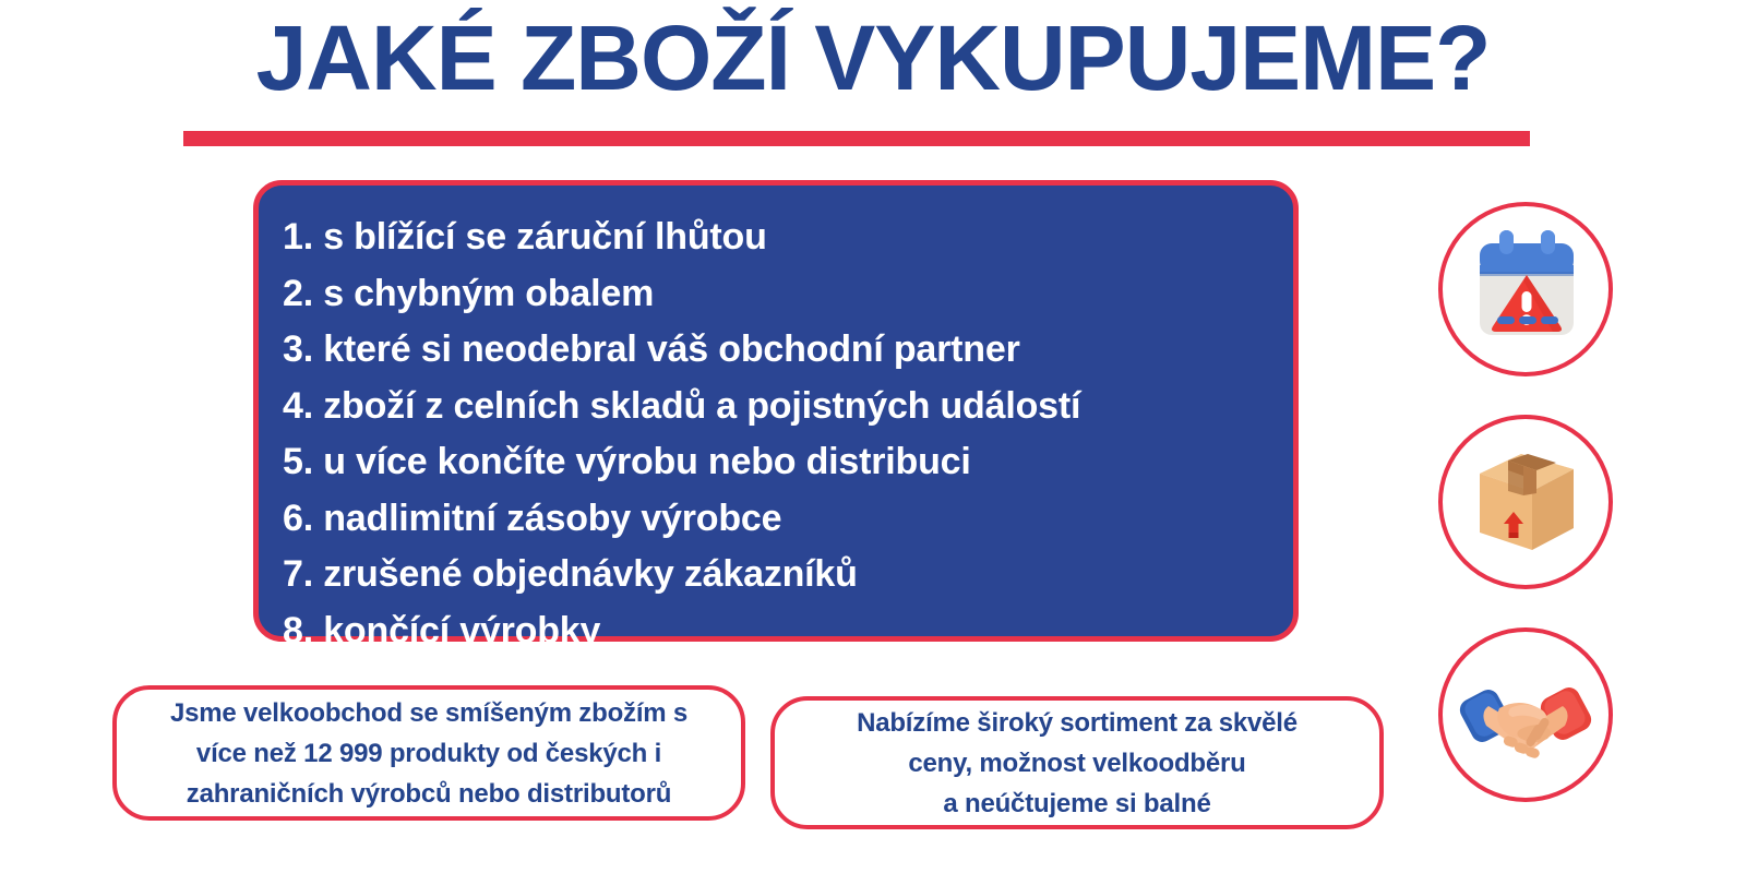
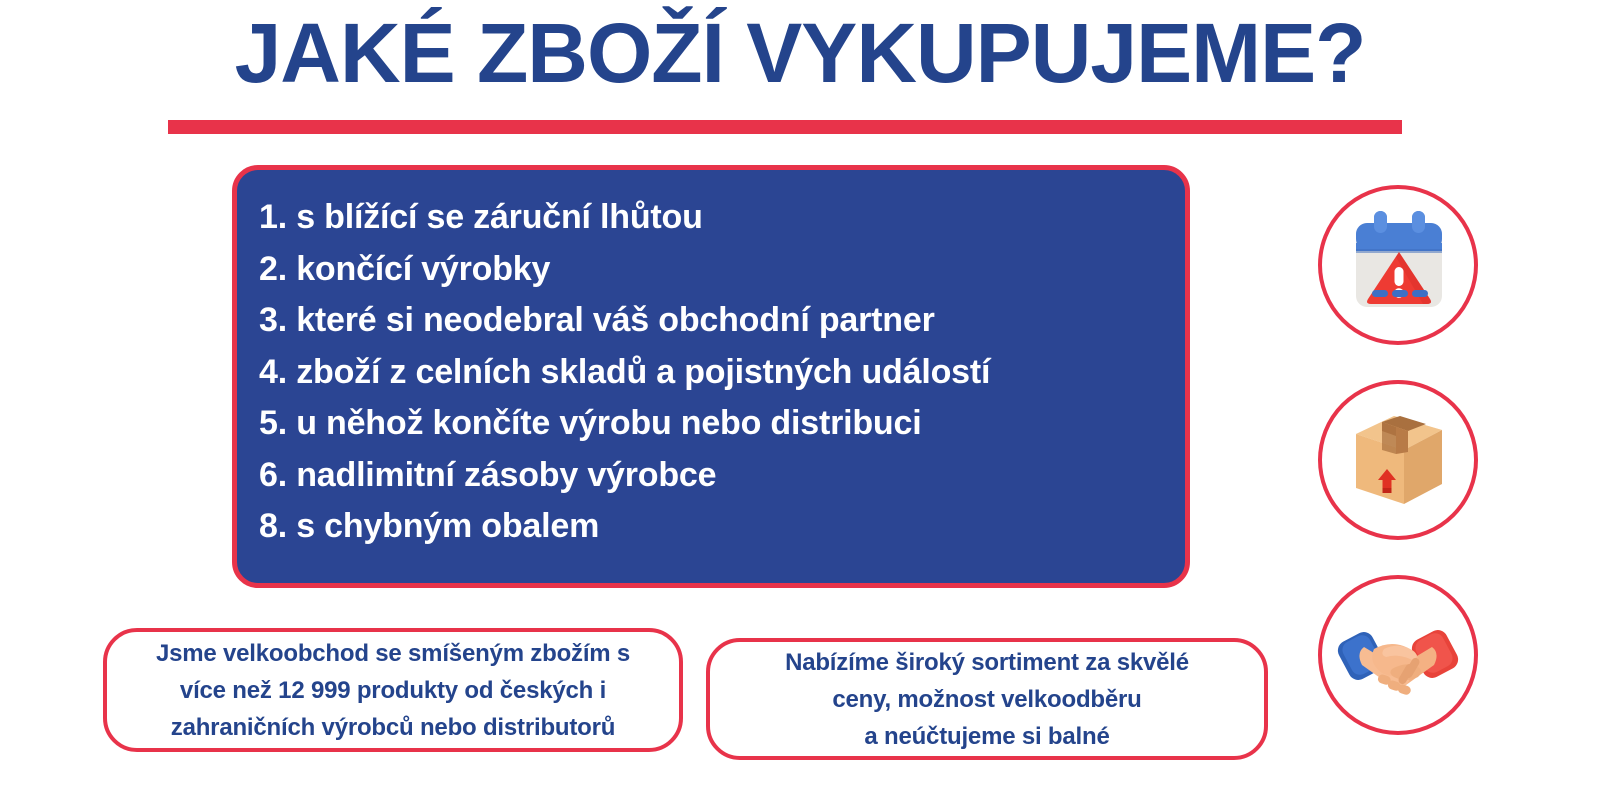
  JAKÉ ZBOŽÍ VYKUPUJEME?
  1. s blížící se záruční lhůtou
- 2. s chybným obalem
+ 2. končící výrobky
  3. které si neodebral váš obchodní partner
  4. zboží z celních skladů a pojistných událostí
- 5. u více končíte výrobu nebo distribuci
+ 5. u něhož končíte výrobu nebo distribuci
  6. nadlimitní zásoby výrobce
- 7. zrušené objednávky zákazníků
- 8. končící výrobky
+ 8. s chybným obalem
  Jsme velkoobchod se smíšeným zbožím s
  více než 12 999 produkty od českých i
  zahraničních výrobců nebo distributorů
  Nabízíme široký sortiment za skvělé
  ceny, možnost velkoodběru
  a neúčtujeme si balné
